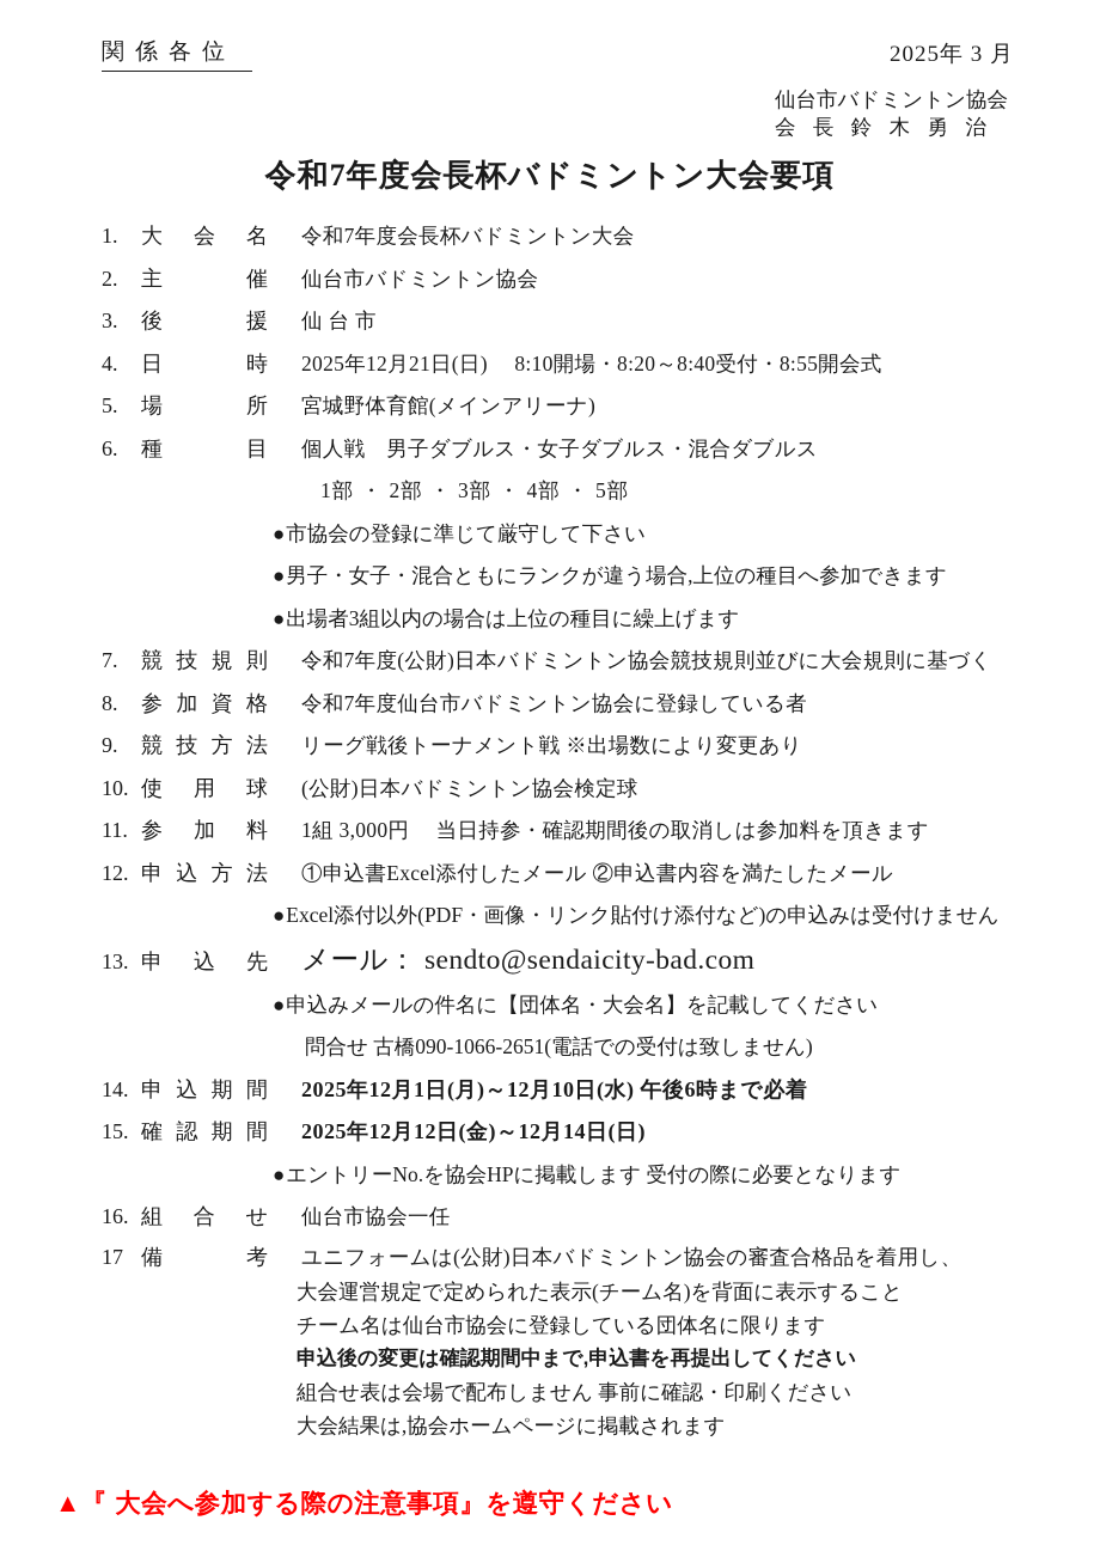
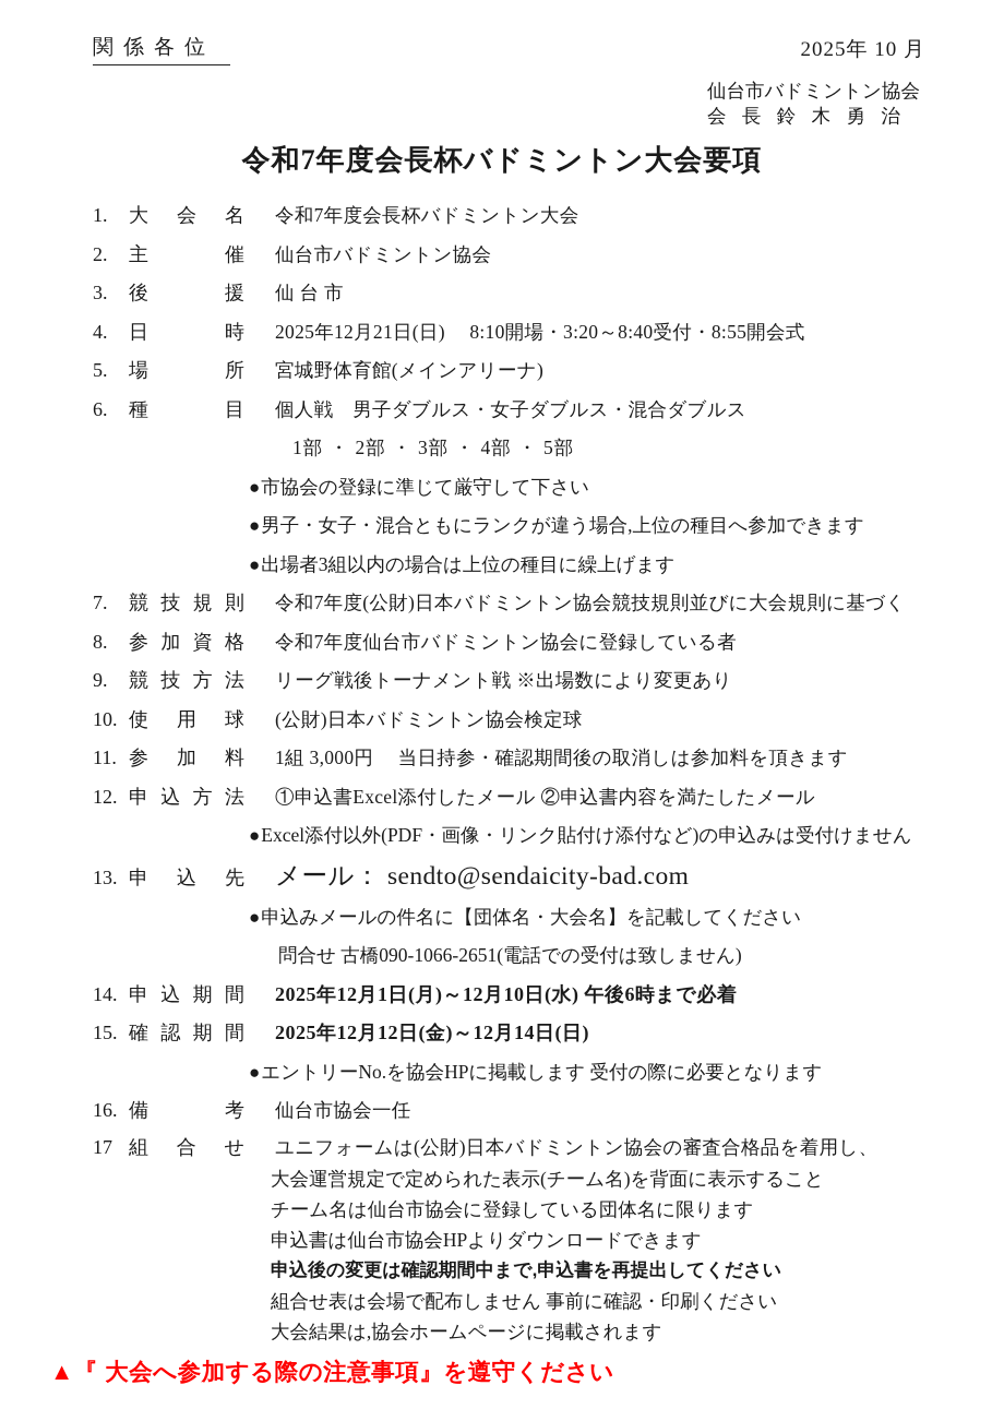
  関係各位
- 2025年 3 月
+ 2025年 10 月
  仙台市バドミントン協会
  会 長 鈴 木 勇 治
  令和7年度会長杯バドミントン大会要項
  1.
  大 会 名
  令和7年度会長杯バドミントン大会
  2.
  主 催
  仙台市バドミントン協会
  3.
  後 援
  仙 台 市
  4.
  日 時
- 2025年12月21日(日) 8:10開場・8:20～8:40受付・8:55開会式
+ 2025年12月21日(日) 8:10開場・3:20～8:40受付・8:55開会式
  5.
  場 所
  宮城野体育館(メインアリーナ)
  6.
  種 目
  個人戦 男子ダブルス・女子ダブルス・混合ダブルス
  1部 ・ 2部 ・ 3部 ・ 4部 ・ 5部
  ●市協会の登録に準じて厳守して下さい
  ●男子・女子・混合ともにランクが違う場合,上位の種目へ参加できます
  ●出場者3組以内の場合は上位の種目に繰上げます
  7.
  競 技 規 則
  令和7年度(公財)日本バドミントン協会競技規則並びに大会規則に基づく
  8.
  参 加 資 格
  令和7年度仙台市バドミントン協会に登録している者
  9.
  競 技 方 法
  リーグ戦後トーナメント戦 ※出場数により変更あり
  10.
  使 用 球
  (公財)日本バドミントン協会検定球
  11.
  参 加 料
  1組 3,000円 当日持参・確認期間後の取消しは参加料を頂きます
  12.
  申 込 方 法
  ①申込書Excel添付したメール ②申込書内容を満たしたメール
  ●Excel添付以外(PDF・画像・リンク貼付け添付など)の申込みは受付けません
  13.
  申 込 先
  メール： sendto@sendaicity-bad.com
  ●申込みメールの件名に【団体名・大会名】を記載してください
  問合せ 古橋090-1066-2651(電話での受付は致しません)
  14.
  申 込 期 間
  2025年12月1日(月)～12月10日(水) 午後6時まで必着
  15.
  確 認 期 間
  2025年12月12日(金)～12月14日(日)
  ●エントリーNo.を協会HPに掲載します 受付の際に必要となります
  16.
- 組 合 せ
+ 備 考
  仙台市協会一任
  17
- 備 考
+ 組 合 せ
  ユニフォームは(公財)日本バドミントン協会の審査合格品を着用し、
  大会運営規定で定められた表示(チーム名)を背面に表示すること
  チーム名は仙台市協会に登録している団体名に限ります
+ 申込書は仙台市協会HPよりダウンロードできます
  申込後の変更は確認期間中まで,申込書を再提出してください
  組合せ表は会場で配布しません 事前に確認・印刷ください
  大会結果は,協会ホームページに掲載されます
  ▲『 大会へ参加する際の注意事項』を遵守ください
